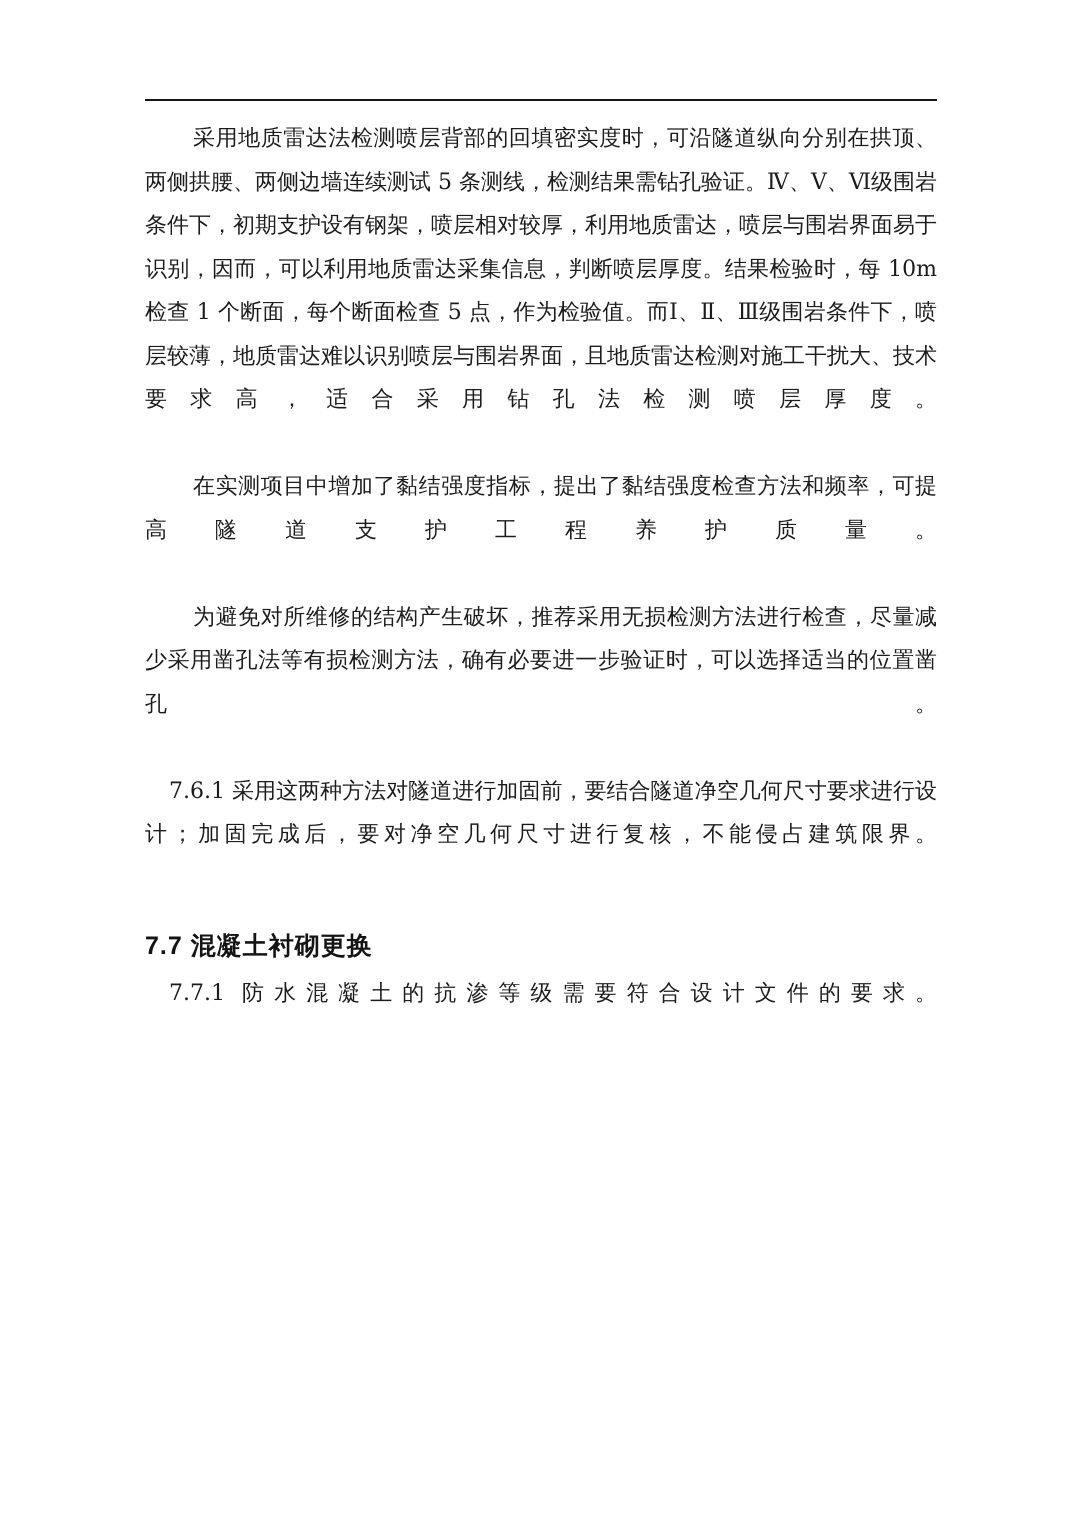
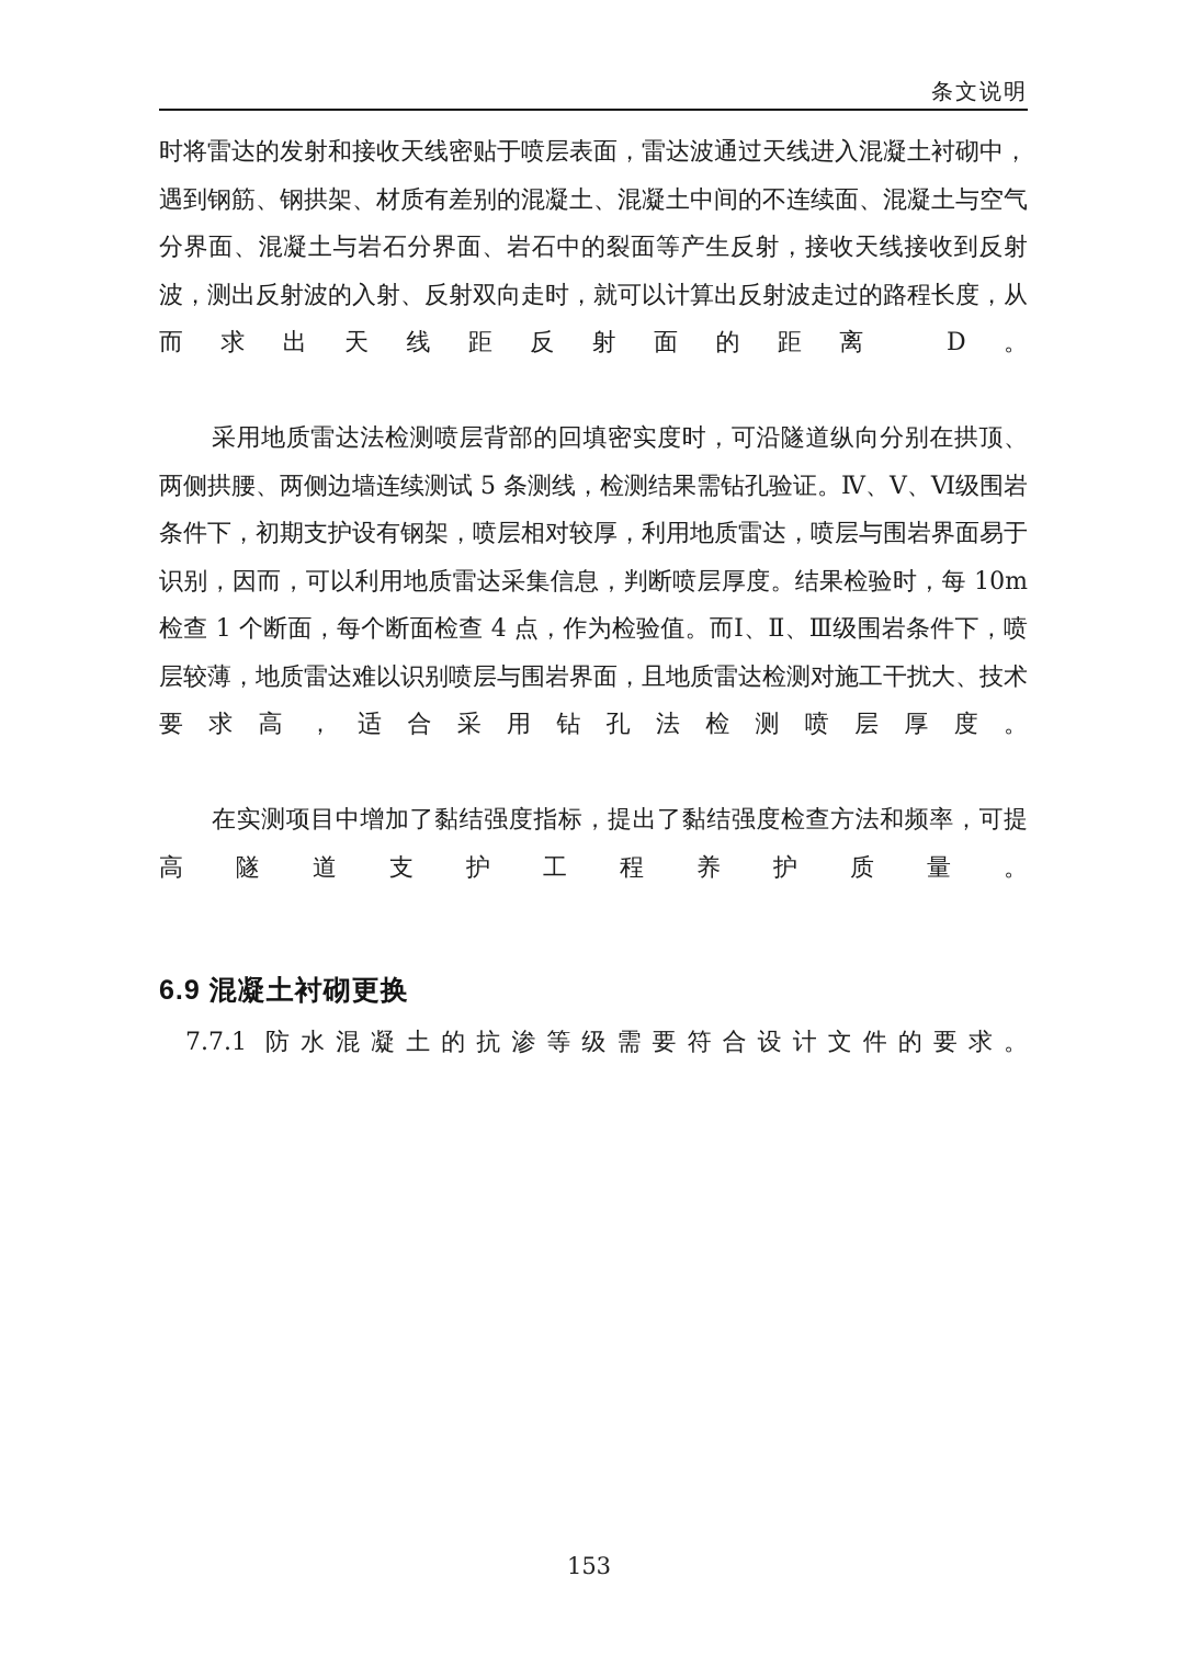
+ 条文说明
+ 时将雷达的发射和接收天线密贴于喷层表面，雷达波通过天线进入混凝土衬砌中，遇到钢筋、钢拱架、材质有差别的混凝土、混凝土中间的不连续面、混凝土与空气分界面、混凝土与岩石分界面、岩石中的裂面等产生反射，接收天线接收到反射波，测出反射波的入射、反射双向走时，就可以计算出反射波走过的路程长度，从而求出天线距反射面的距离 D。
- 采用地质雷达法检测喷层背部的回填密实度时，可沿隧道纵向分别在拱顶、两侧拱腰、两侧边墙连续测试 5 条测线，检测结果需钻孔验证。Ⅳ、Ⅴ、Ⅵ级围岩条件下，初期支护设有钢架，喷层相对较厚，利用地质雷达，喷层与围岩界面易于识别，因而，可以利用地质雷达采集信息，判断喷层厚度。结果检验时，每 10m 检查 1 个断面，每个断面检查 5 点，作为检验值。而Ⅰ、Ⅱ、Ⅲ级围岩条件下，喷层较薄，地质雷达难以识别喷层与围岩界面，且地质雷达检测对施工干扰大、技术要求高，适合采用钻孔法检测喷层厚度。
+ 采用地质雷达法检测喷层背部的回填密实度时，可沿隧道纵向分别在拱顶、两侧拱腰、两侧边墙连续测试 5 条测线，检测结果需钻孔验证。Ⅳ、Ⅴ、Ⅵ级围岩条件下，初期支护设有钢架，喷层相对较厚，利用地质雷达，喷层与围岩界面易于识别，因而，可以利用地质雷达采集信息，判断喷层厚度。结果检验时，每 10m 检查 1 个断面，每个断面检查 4 点，作为检验值。而Ⅰ、Ⅱ、Ⅲ级围岩条件下，喷层较薄，地质雷达难以识别喷层与围岩界面，且地质雷达检测对施工干扰大、技术要求高，适合采用钻孔法检测喷层厚度。
  在实测项目中增加了黏结强度指标，提出了黏结强度检查方法和频率，可提高隧道支护工程养护质量。
- 为避免对所维修的结构产生破坏，推荐采用无损检测方法进行检查，尽量减少采用凿孔法等有损检测方法，确有必要进一步验证时，可以选择适当的位置凿孔。
- 7.6.1 采用这两种方法对隧道进行加固前，要结合隧道净空几何尺寸要求进行设计；加固完成后，要对净空几何尺寸进行复核，不能侵占建筑限界。
- 7.7 混凝土衬砌更换
+ 6.9 混凝土衬砌更换
  7.7.1 防水混凝土的抗渗等级需要符合设计文件的要求。
+ 153
